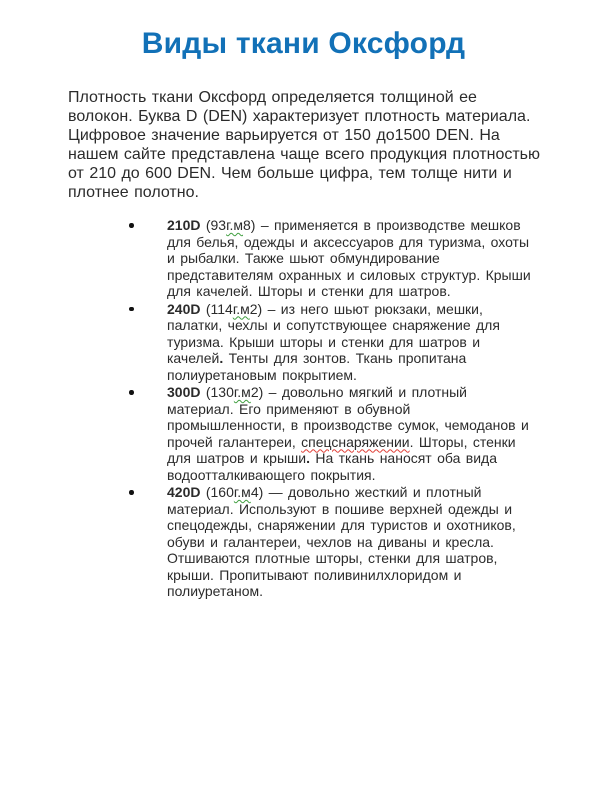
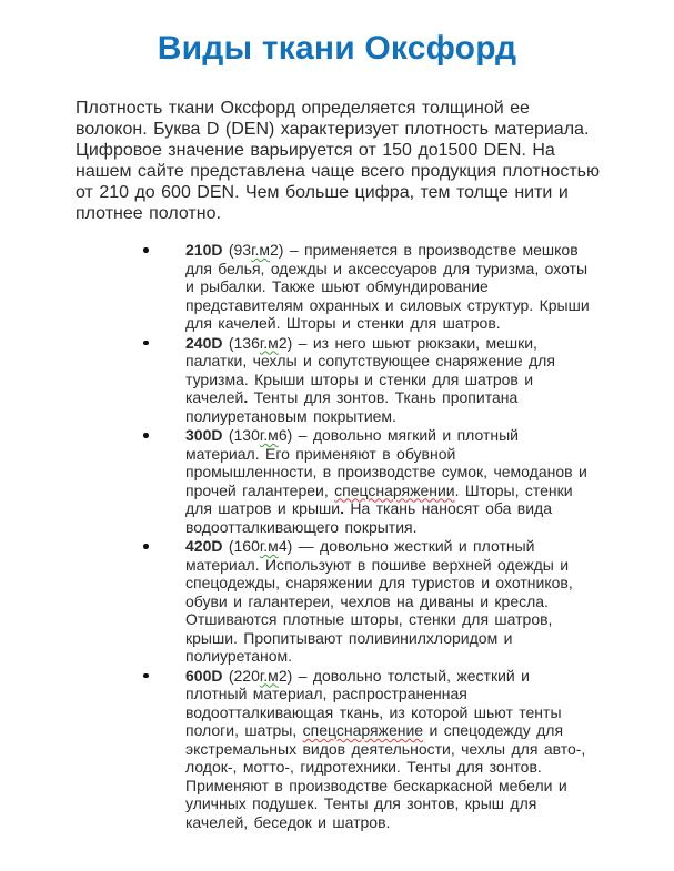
  Виды ткани Оксфорд
  Плотность ткани Оксфорд определяется толщиной ее волокон. Буква D (DEN) характеризует плотность материала. Цифровое значение варьируется от 150 до1500 DEN. На нашем сайте представлена чаще всего продукция плотностью от 210 до 600 DEN. Чем больше цифра, тем толще нити и плотнее полотно.
- 210D (93г.м8) – применяется в производстве мешков для белья, одежды и аксессуаров для туризма, охоты и рыбалки. Также шьют обмундирование представителям охранных и силовых структур. Крыши для качелей. Шторы и стенки для шатров.
+ 210D (93г.м2) – применяется в производстве мешков для белья, одежды и аксессуаров для туризма, охоты и рыбалки. Также шьют обмундирование представителям охранных и силовых структур. Крыши для качелей. Шторы и стенки для шатров.
- 240D (114г.м2) – из него шьют рюкзаки, мешки, палатки, чехлы и сопутствующее снаряжение для туризма. Крыши шторы и стенки для шатров и качелей. Тенты для зонтов. Ткань пропитана полиуретановым покрытием.
+ 240D (136г.м2) – из него шьют рюкзаки, мешки, палатки, чехлы и сопутствующее снаряжение для туризма. Крыши шторы и стенки для шатров и качелей. Тенты для зонтов. Ткань пропитана полиуретановым покрытием.
- 300D (130г.м2) – довольно мягкий и плотный материал. Его применяют в обувной промышленности, в производстве сумок, чемоданов и прочей галантереи, спецснаряжении. Шторы, стенки для шатров и крыши. На ткань наносят оба вида водоотталкивающего покрытия.
+ 300D (130г.м6) – довольно мягкий и плотный материал. Его применяют в обувной промышленности, в производстве сумок, чемоданов и прочей галантереи, спецснаряжении. Шторы, стенки для шатров и крыши. На ткань наносят оба вида водоотталкивающего покрытия.
  420D (160г.м4) — довольно жесткий и плотный материал. Используют в пошиве верхней одежды и спецодежды, снаряжении для туристов и охотников, обуви и галантереи, чехлов на диваны и кресла. Отшиваются плотные шторы, стенки для шатров, крыши. Пропитывают поливинилхлоридом и полиуретаном.
+ 600D (220г.м2) – довольно толстый, жесткий и плотный материал, распространенная водоотталкивающая ткань, из которой шьют тенты пологи, шатры, спецснаряжение и спецодежду для экстремальных видов деятельности, чехлы для авто-, лодок-, мотто-, гидротехники. Тенты для зонтов. Применяют в производстве бескаркасной мебели и уличных подушек. Тенты для зонтов, крыш для качелей, беседок и шатров.
